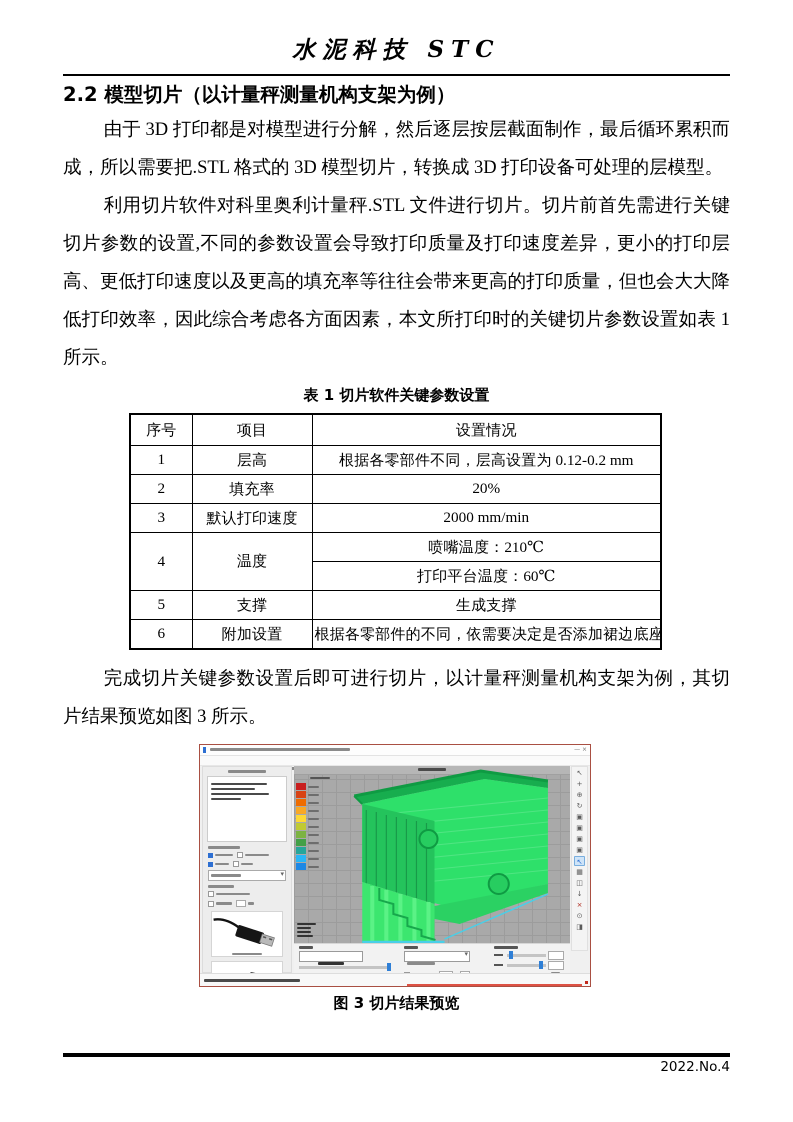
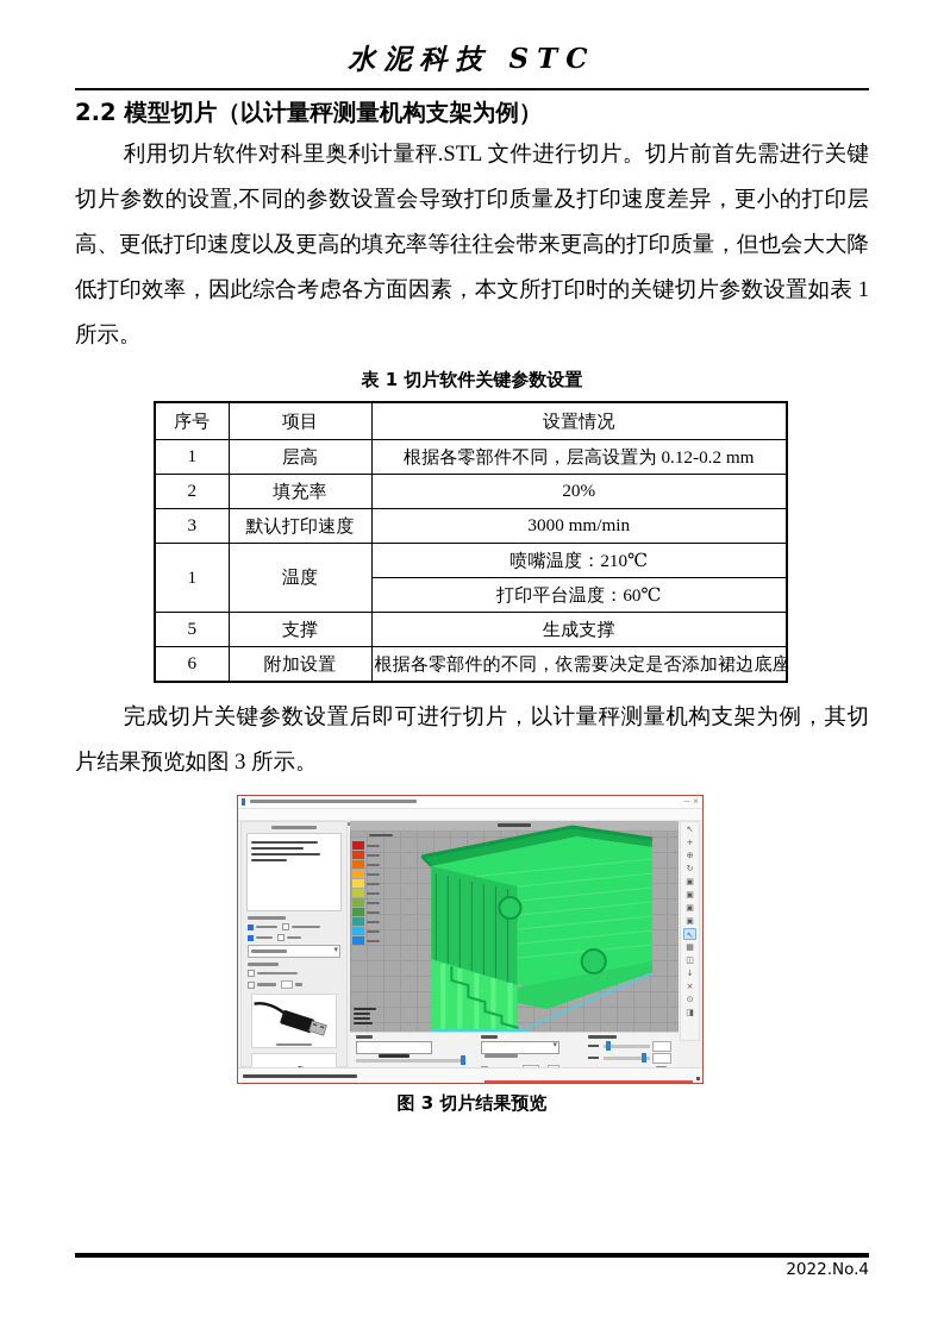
  水泥科技 STC
  2.2 模型切片（以计量秤测量机构支架为例）
- 由于 3D 打印都是对模型进行分解，然后逐层按层截面制作，最后循环累积而成，所以需要把.STL 格式的 3D 模型切片，转换成 3D 打印设备可处理的层模型。
  利用切片软件对科里奥利计量秤.STL 文件进行切片。切片前首先需进行关键切片参数的设置,不同的参数设置会导致打印质量及打印速度差异，更小的打印层高、更低打印速度以及更高的填充率等往往会带来更高的打印质量，但也会大大降低打印效率，因此综合考虑各方面因素，本文所打印时的关键切片参数设置如表 1 所示。
  表 1 切片软件关键参数设置
  序号	项目	设置情况
  1	层高	根据各零部件不同，层高设置为 0.12-0.2 mm
  2	填充率	20%
- 3	默认打印速度	2000 mm/min
+ 3	默认打印速度	3000 mm/min
- 4	温度	喷嘴温度：210℃
+ 1	温度	喷嘴温度：210℃
  打印平台温度：60℃
  5	支撑	生成支撑
  6	附加设置	根据各零部件的不同，依需要决定是否添加裙边底座
  完成切片关键参数设置后即可进行切片，以计量秤测量机构支架为例，其切片结果预览如图 3 所示。
  ↖
  +
  ⊕
  ↻
  ▣
  ▣
  ▣
  ▣
  ↖
  ▦
  ◫
  ↓
  ×
  ⊙
  ◨
  图 3 切片结果预览
  2022.No.4
